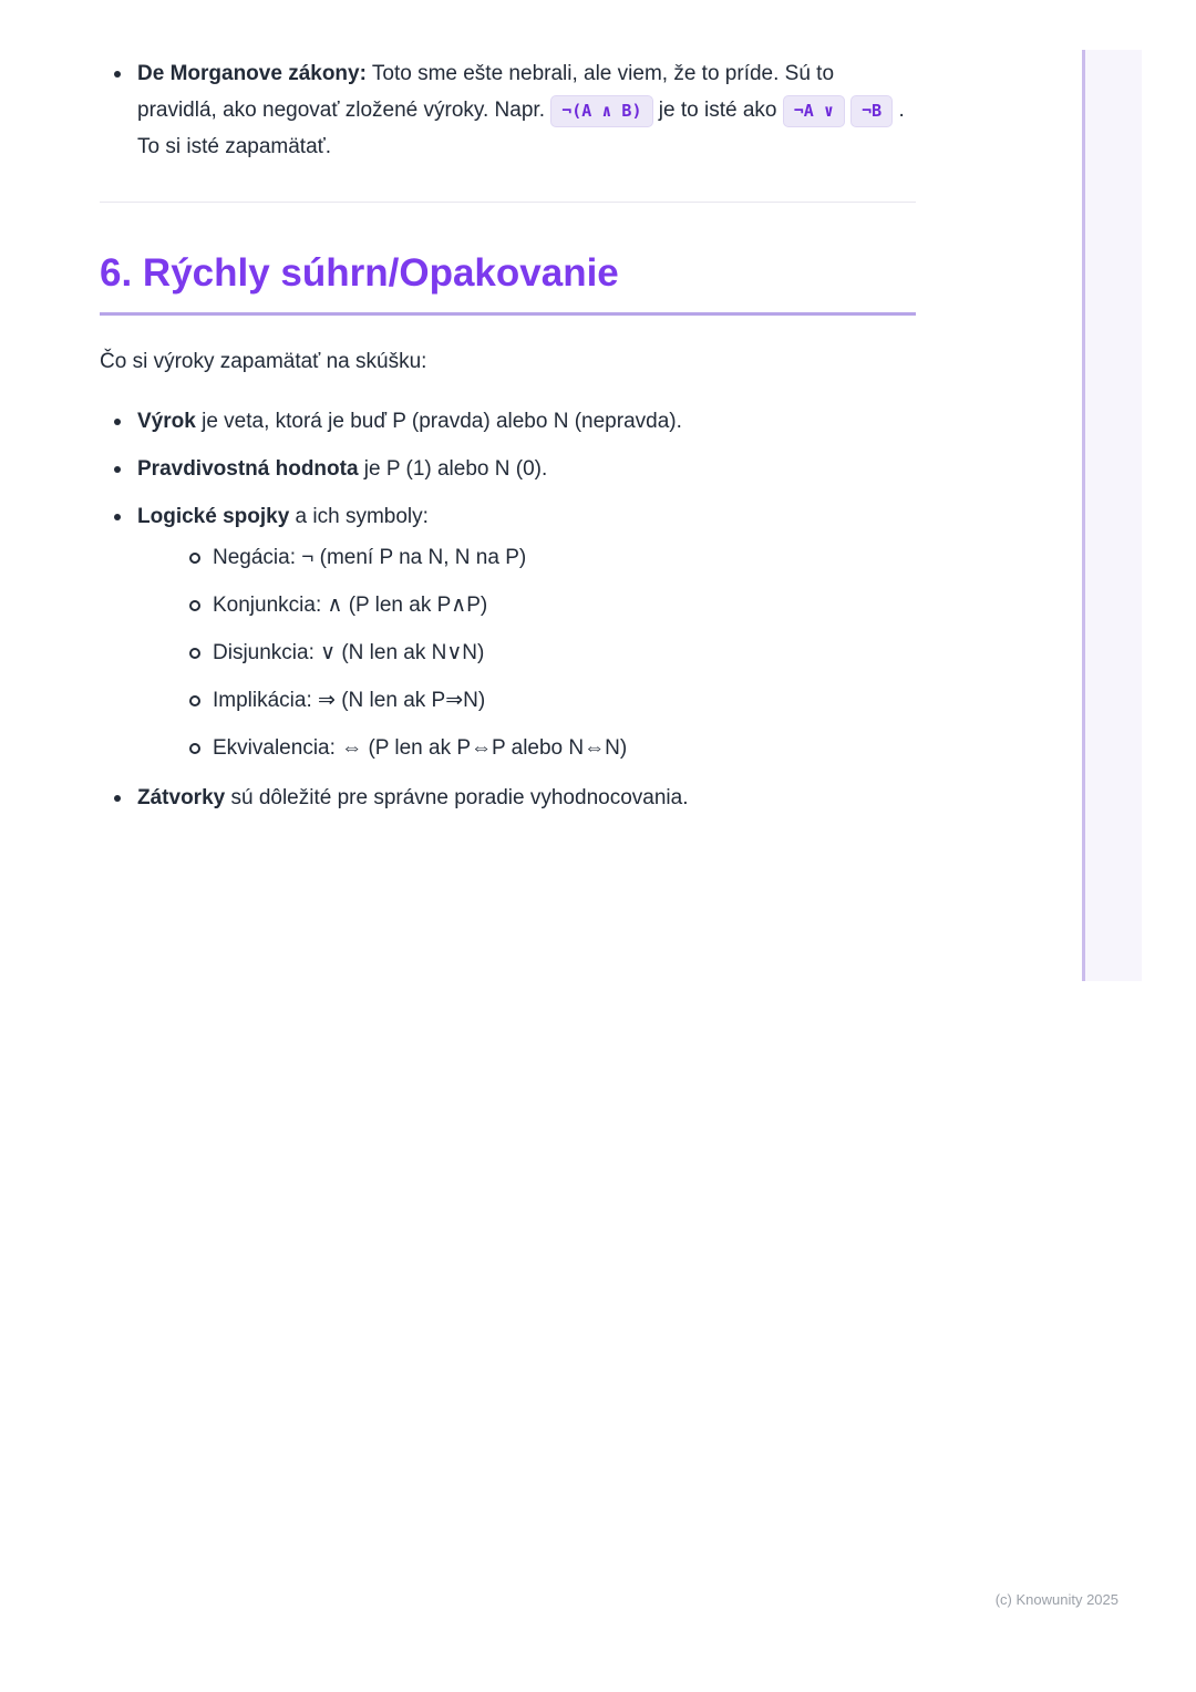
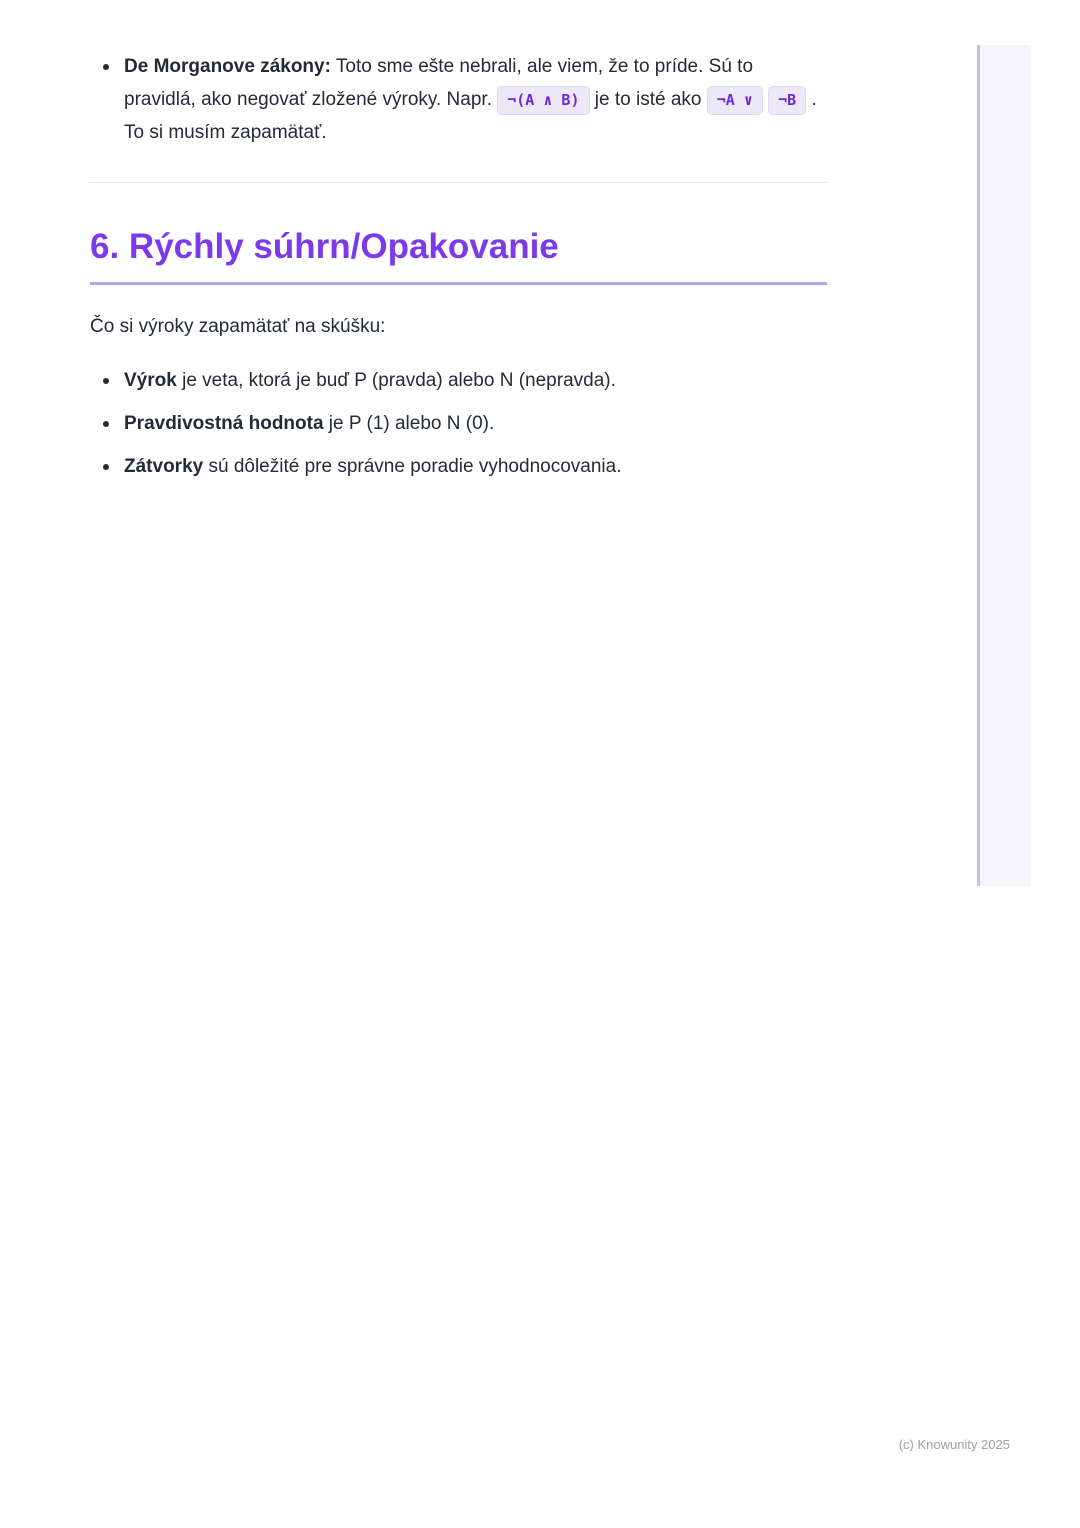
- De Morganove zákony: Toto sme ešte nebrali, ale viem, že to príde. Sú to pravidlá, ako negovať zložené výroky. Napr. ¬(A ∧ B) je to isté ako ¬A ∨ ¬B . To si isté zapamätať.
+ De Morganove zákony: Toto sme ešte nebrali, ale viem, že to príde. Sú to pravidlá, ako negovať zložené výroky. Napr. ¬(A ∧ B) je to isté ako ¬A ∨ ¬B . To si musím zapamätať.
  6. Rýchly súhrn/Opakovanie
  Čo si výroky zapamätať na skúšku:
  Výrok je veta, ktorá je buď P (pravda) alebo N (nepravda).
  Pravdivostná hodnota je P (1) alebo N (0).
- Logické spojky a ich symboly:
- Negácia: ¬ (mení P na N, N na P)
- Konjunkcia: ∧ (P len ak P∧P)
- Disjunkcia: ∨ (N len ak N∨N)
- Implikácia: ⇒ (N len ak P⇒N)
- Ekvivalencia: ⇔ (P len ak P⇔P alebo N⇔N)
  Zátvorky sú dôležité pre správne poradie vyhodnocovania.
  (c) Knowunity 2025
